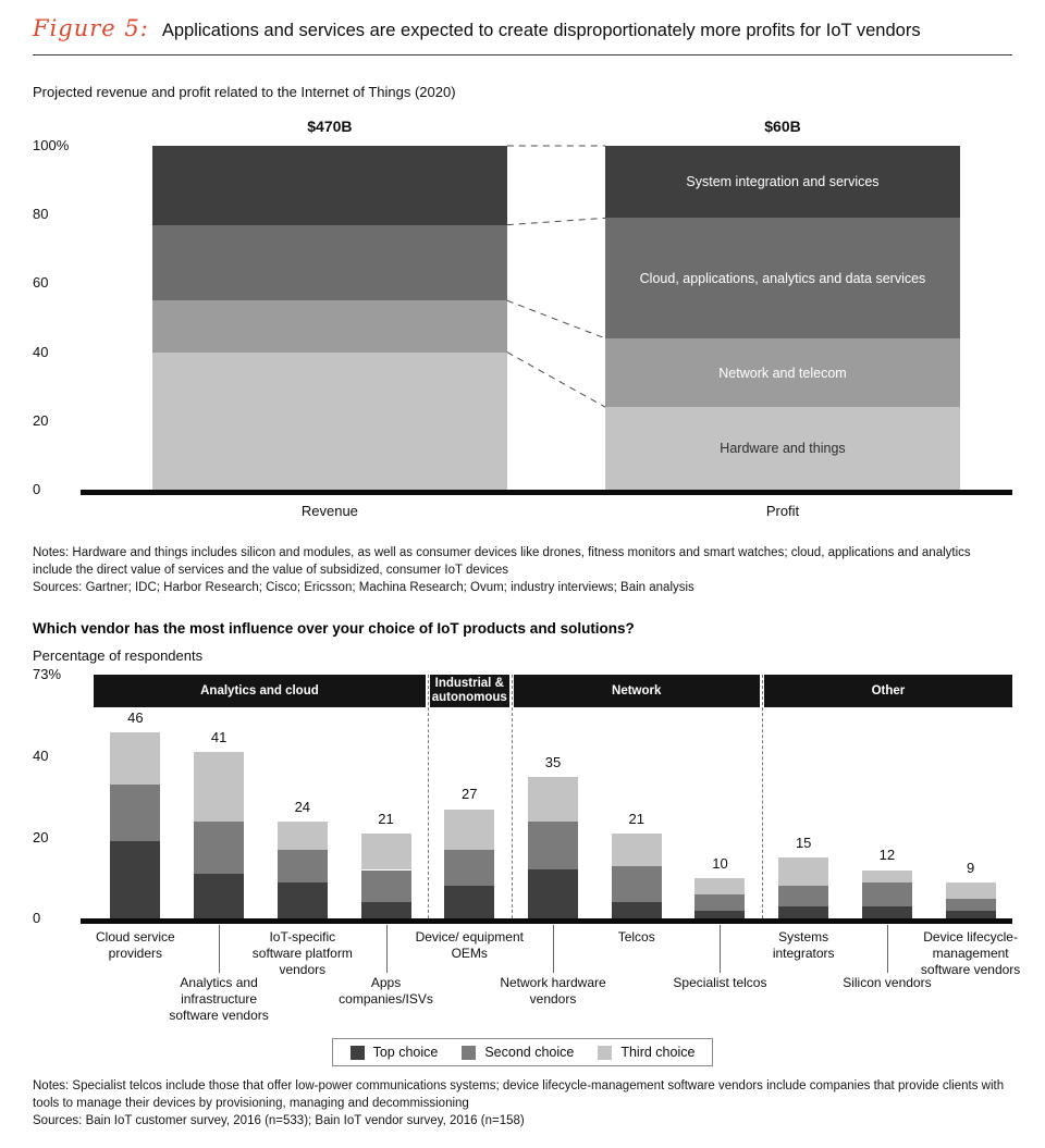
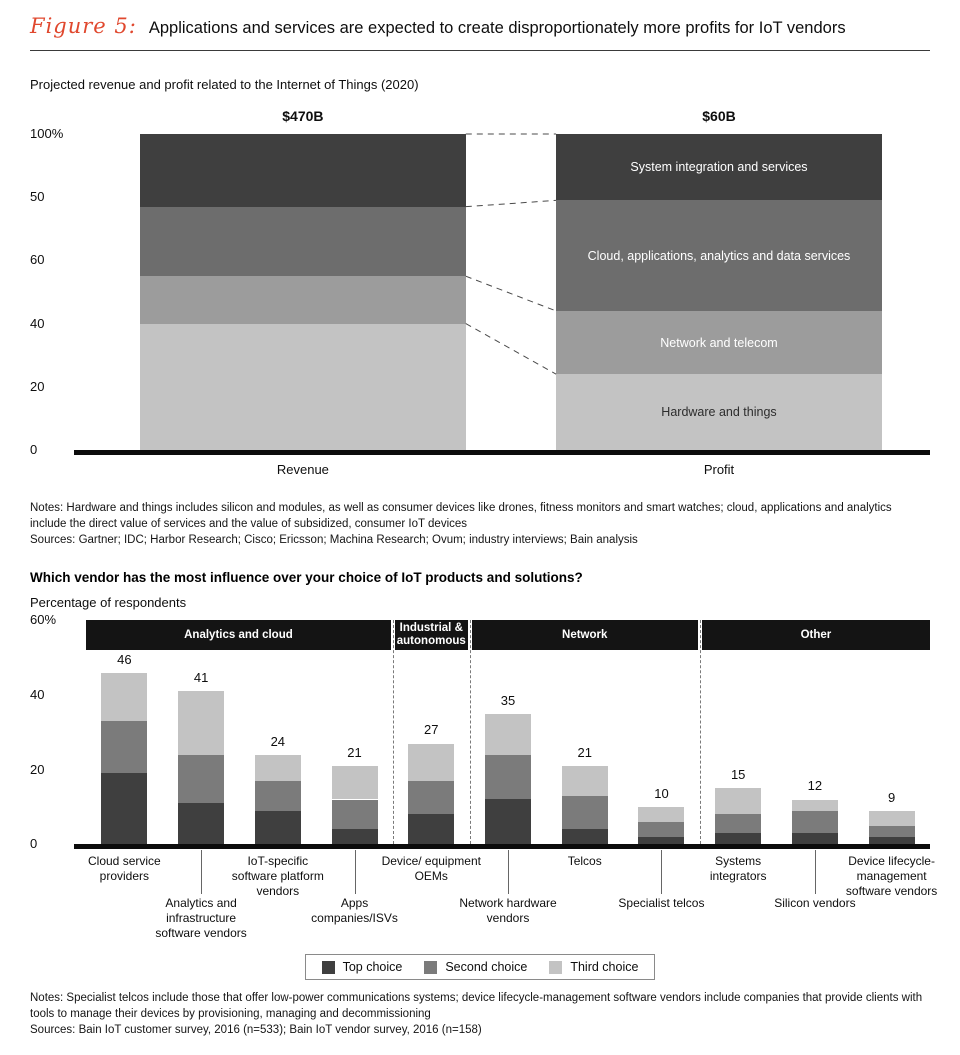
  Figure 5:
  Applications and services are expected to create disproportionately more profits for IoT vendors
  Projected revenue and profit related to the Internet of Things (2020)
  100%
- 80
+ 50
  60
  40
  20
  0
  $470B
  Hardware and things
  Network and telecom
  Cloud, applications, analytics and data services
  System integration and services
  $60B
  Revenue
  Profit
  Notes: Hardware and things includes silicon and modules, as well as consumer devices like drones, fitness monitors and smart watches; cloud, applications and analytics include the direct value of services and the value of subsidized, consumer IoT devices
  Sources: Gartner; IDC; Harbor Research; Cisco; Ericsson; Machina Research; Ovum; industry interviews; Bain analysis
  Which vendor has the most influence over your choice of IoT products and solutions?
  Percentage of respondents
- 73%
+ 60%
  40
  20
  0
  Analytics and cloud
  Industrial & autonomous
  Network
  Other
  46
  41
  24
  21
  27
  35
  21
  10
  15
  12
  9
  Cloud service providers
  Analytics and infrastructure software vendors
  IoT-specific software platform vendors
  Apps companies/ISVs
  Device/ equipment OEMs
  Network hardware vendors
  Telcos
  Specialist telcos
  Systems integrators
  Silicon vendors
  Device lifecycle-management software vendors
  Top choice
  Second choice
  Third choice
  Notes: Specialist telcos include those that offer low-power communications systems; device lifecycle-management software vendors include companies that provide clients with tools to manage their devices by provisioning, managing and decommissioning
  Sources: Bain IoT customer survey, 2016 (n=533); Bain IoT vendor survey, 2016 (n=158)
